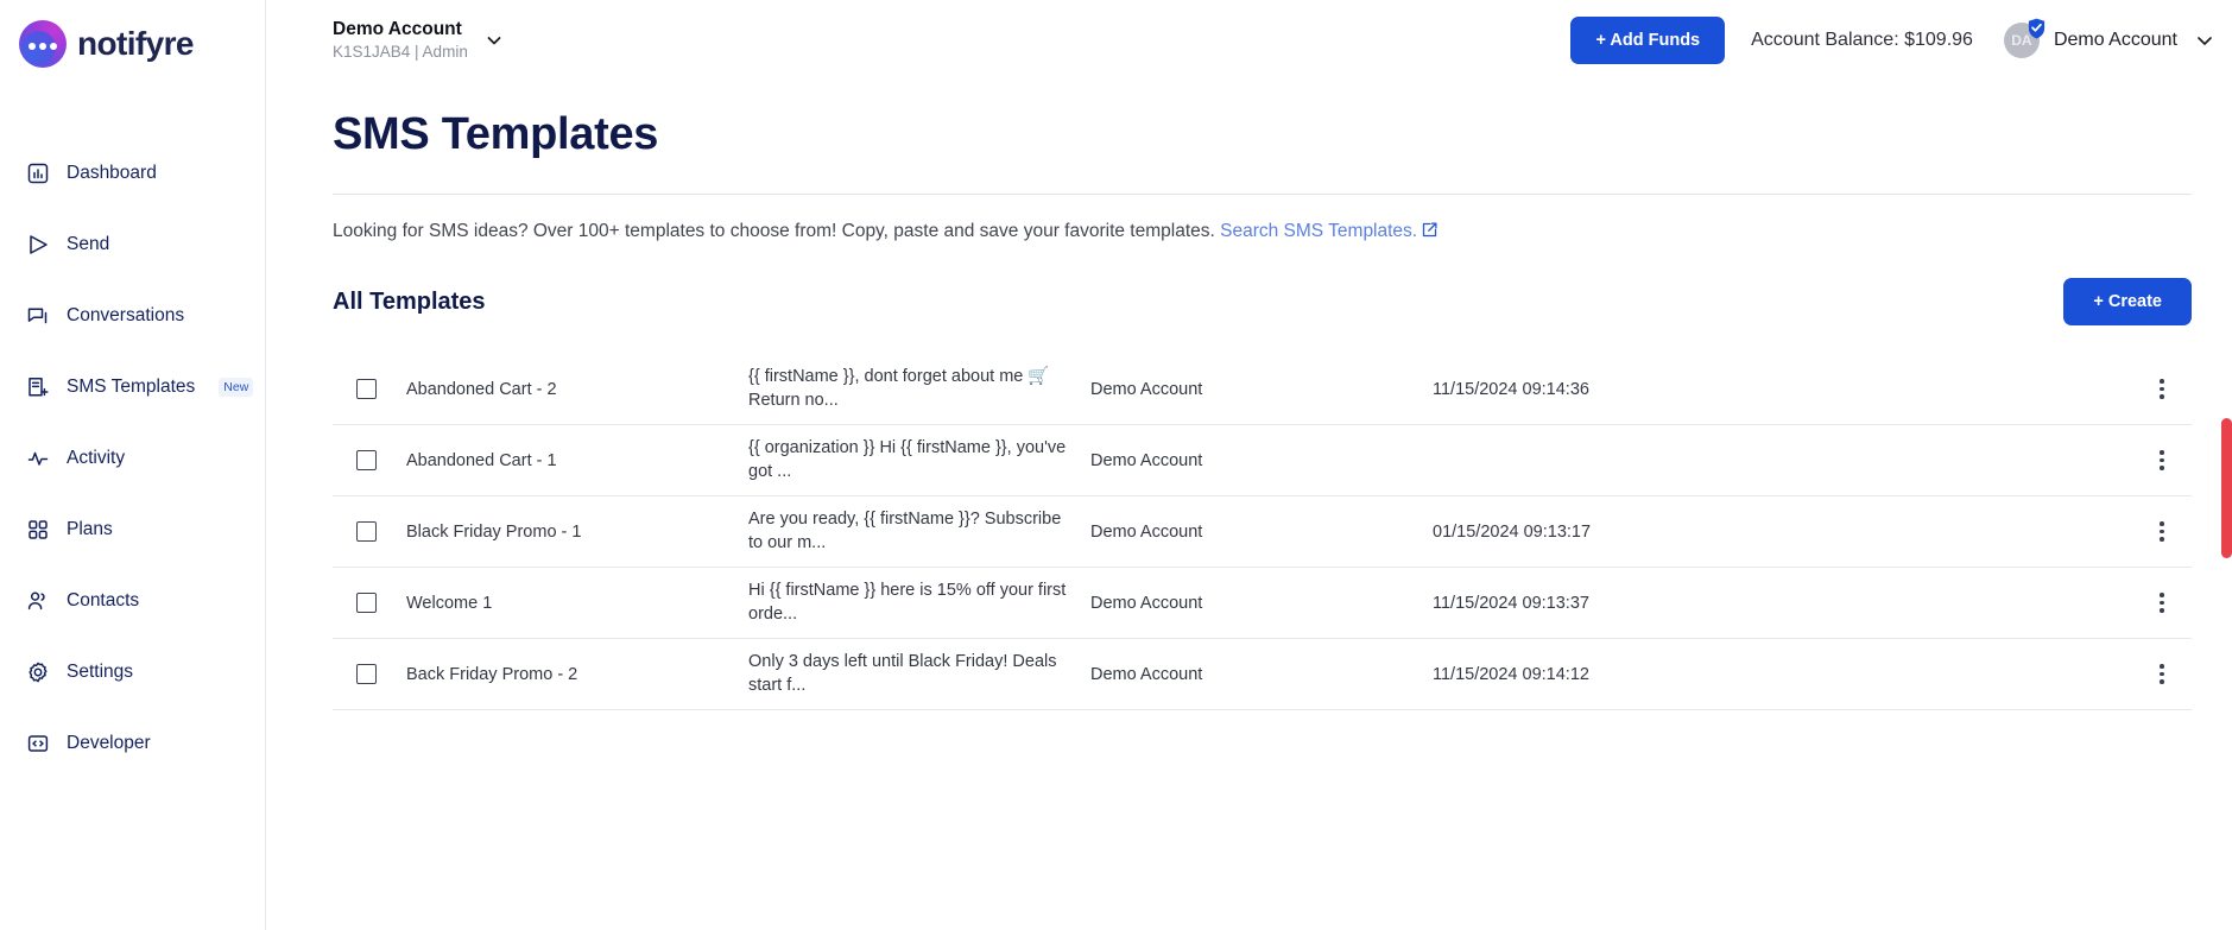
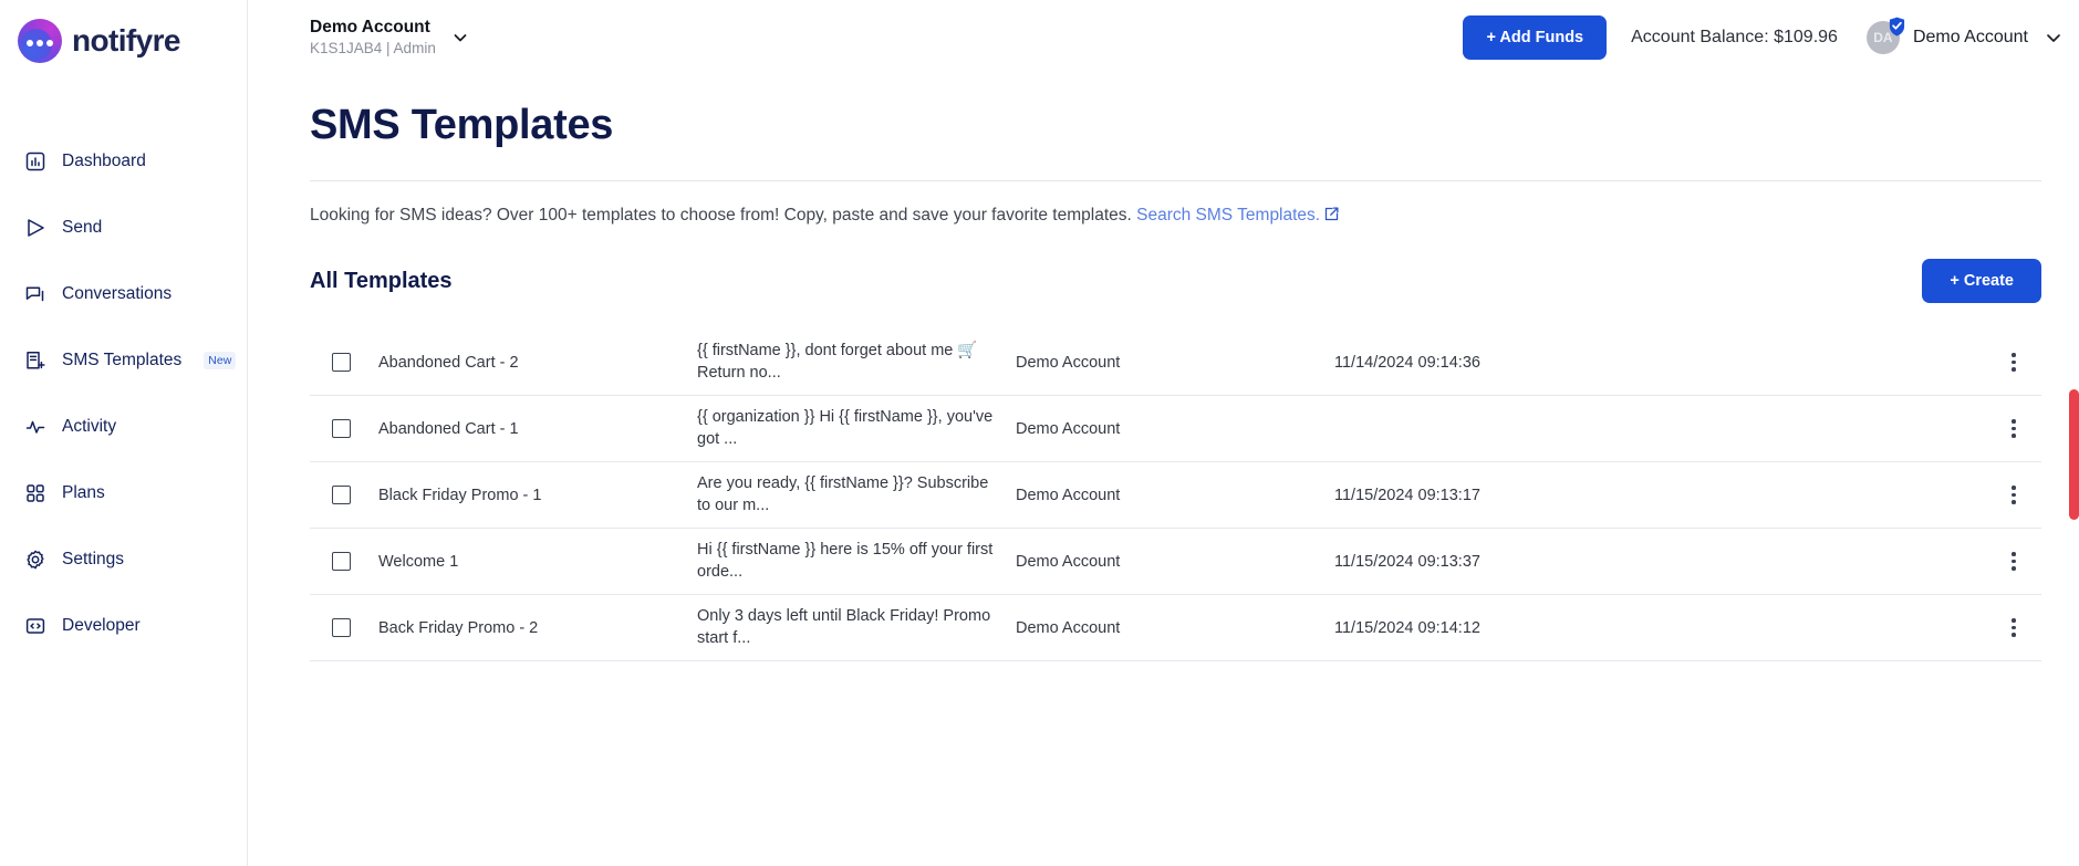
  notifyre
  Dashboard
  Send
  Conversations
  SMS Templates
  New
  Activity
  Plans
- Contacts
  Settings
  Developer
  Demo Account
  K1S1JAB4 | Admin
  + Add Funds
  Account Balance: $109.96
  DA
  Demo Account
  SMS Templates
  Looking for SMS ideas? Over 100+ templates to choose from! Copy, paste and save your favorite templates. Search SMS Templates.
  All Templates
  + Create
  Abandoned Cart - 2
  {{ firstName }}, dont forget about me 🛒 Return no...
  Demo Account
- 11/15/2024 09:14:36
+ 11/14/2024 09:14:36
  Abandoned Cart - 1
  {{ organization }} Hi {{ firstName }}, you've got ...
  Demo Account
  Black Friday Promo - 1
  Are you ready, {{ firstName }}? Subscribe to our m...
  Demo Account
- 01/15/2024 09:13:17
+ 11/15/2024 09:13:17
  Welcome 1
  Hi {{ firstName }} here is 15% off your first orde...
  Demo Account
  11/15/2024 09:13:37
  Back Friday Promo - 2
- Only 3 days left until Black Friday! Deals start f...
+ Only 3 days left until Black Friday! Promo start f...
  Demo Account
  11/15/2024 09:14:12
